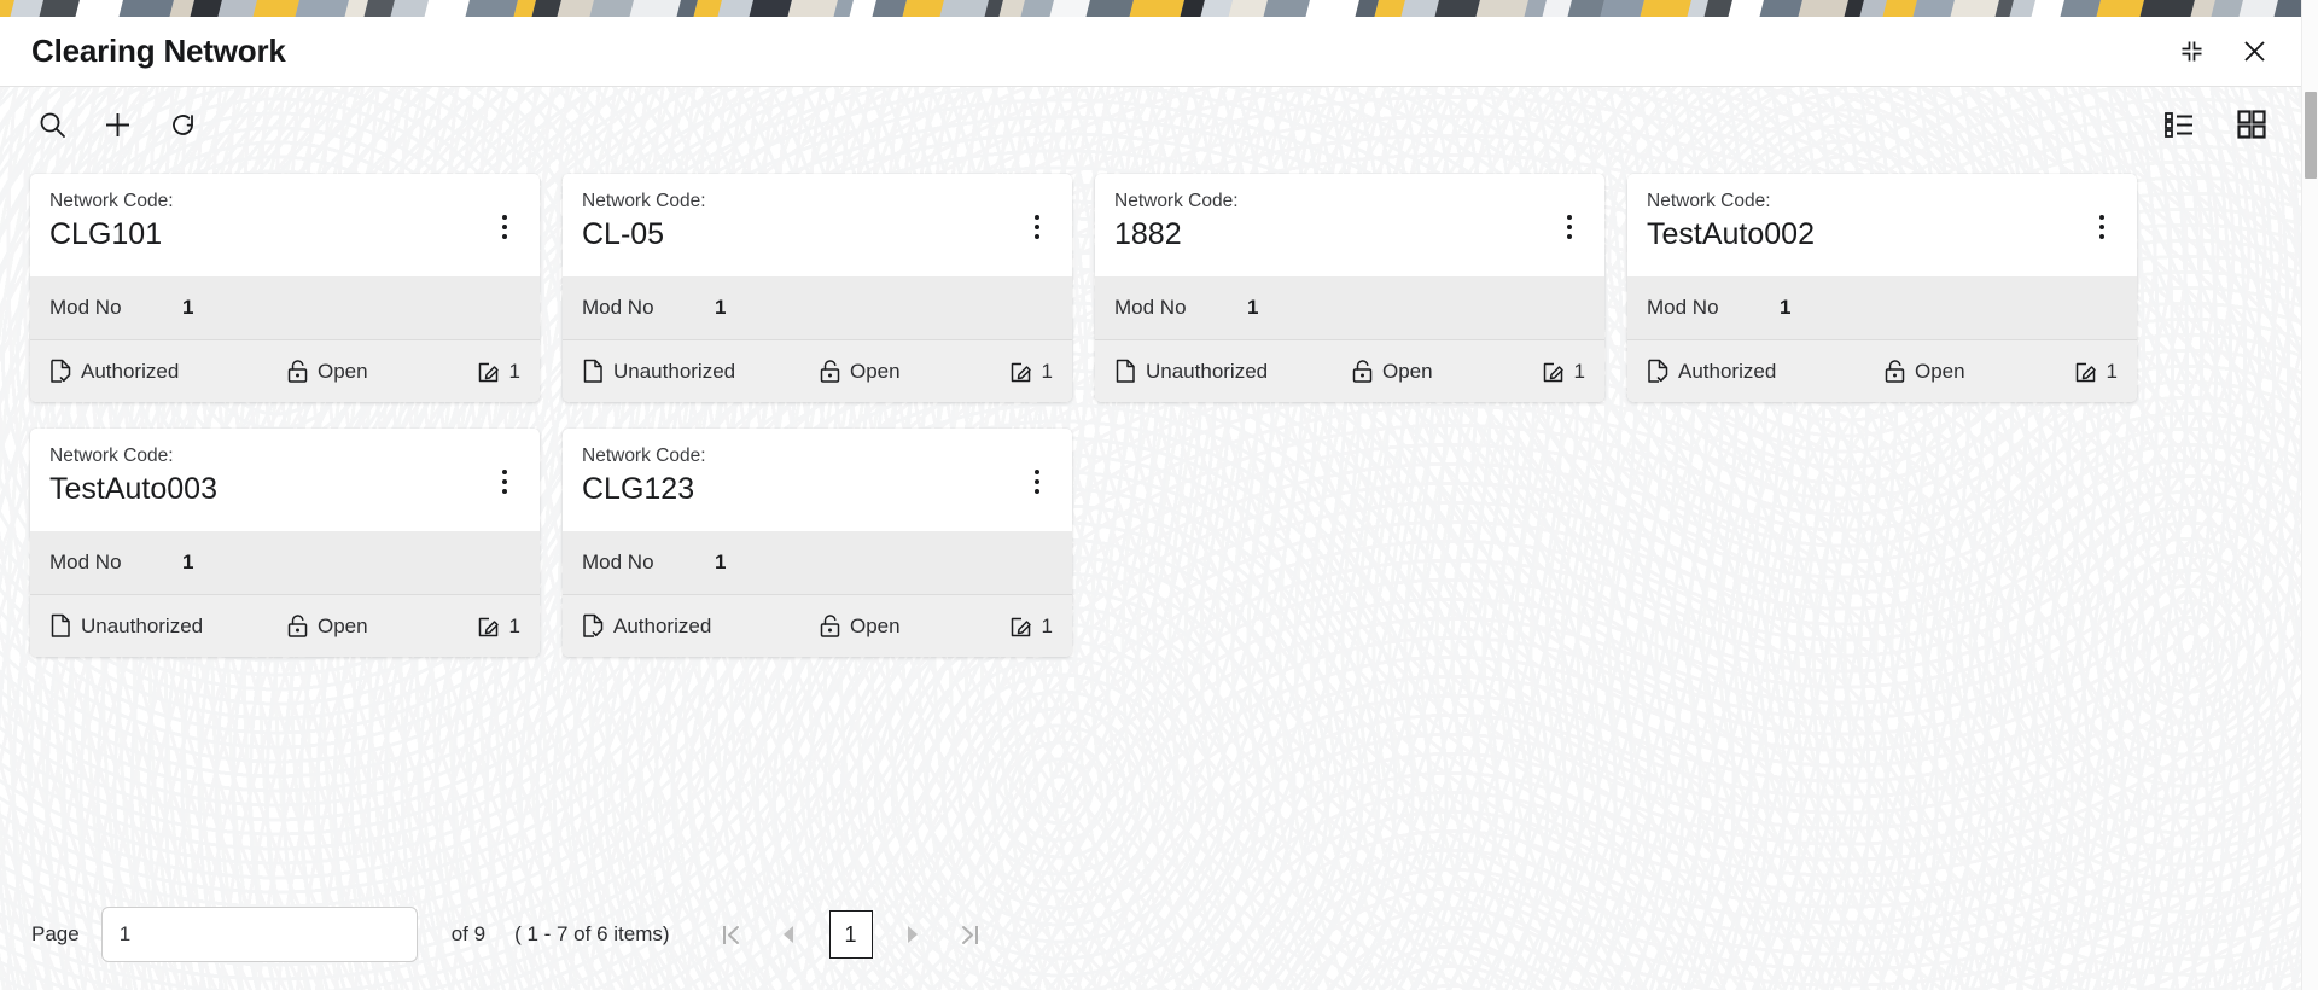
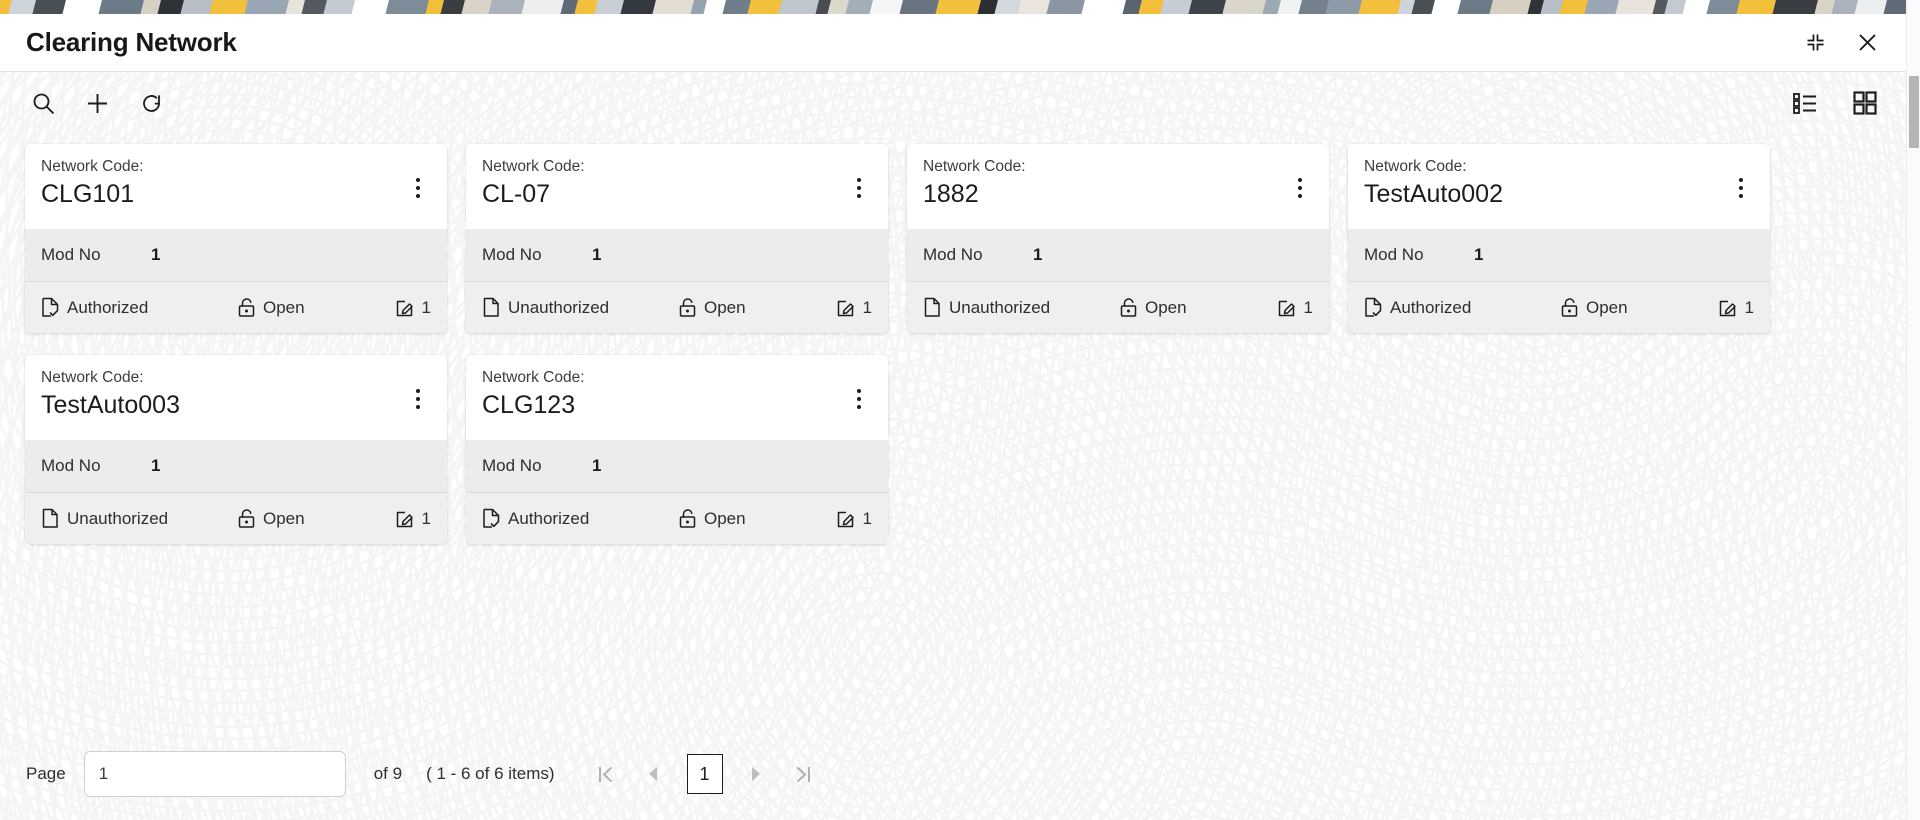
  Clearing Network
  Network Code:
  CLG101
  Mod No
  1
  Authorized
  Open
  1
  Network Code:
- CL-05
+ CL-07
  Mod No
  1
  Unauthorized
  Open
  1
  Network Code:
  1882
  Mod No
  1
  Unauthorized
  Open
  1
  Network Code:
  TestAuto002
  Mod No
  1
  Authorized
  Open
  1
  Network Code:
  TestAuto003
  Mod No
  1
  Unauthorized
  Open
  1
  Network Code:
  CLG123
  Mod No
  1
  Authorized
  Open
  1
  Page
  1
  of 9
- ( 1 - 7 of 6 items)
+ ( 1 - 6 of 6 items)
  1
